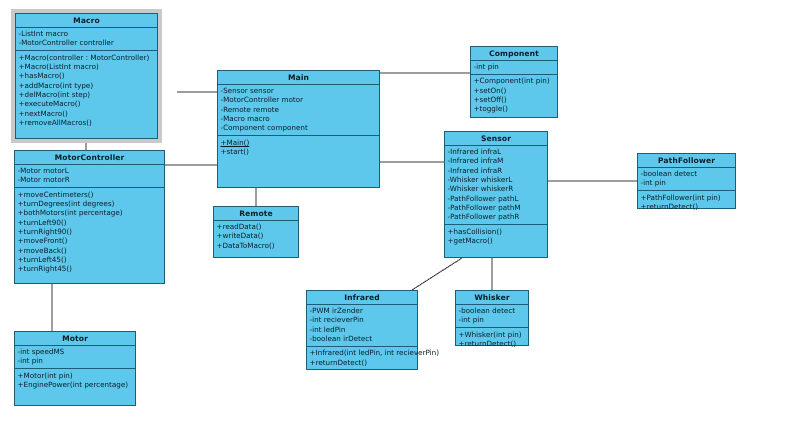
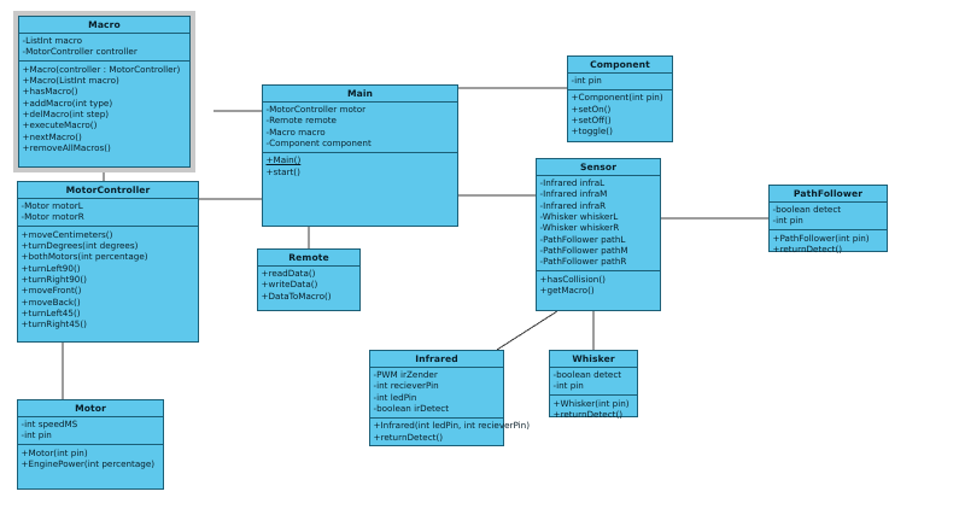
  Macro
  -ListInt macro
  -MotorController controller
  +Macro(controller : MotorController)
  +Macro(ListInt macro)
  +hasMacro()
  +addMacro(int type)
  +delMacro(int step)
  +executeMacro()
  +nextMacro()
  +removeAllMacros()
  MotorController
  -Motor motorL
  -Motor motorR
  +moveCentimeters()
  +turnDegrees(int degrees)
  +bothMotors(int percentage)
  +turnLeft90()
  +turnRight90()
  +moveFront()
  +moveBack()
  +turnLeft45()
  +turnRight45()
  Motor
  -int speedMS
  -int pin
  +Motor(int pin)
  +EnginePower(int percentage)
  Main
- -Sensor sensor
  -MotorController motor
  -Remote remote
  -Macro macro
  -Component component
  +Main()
  +start()
  Remote
  +readData()
  +writeData()
  +DataToMacro()
  Component
  -int pin
  +Component(int pin)
  +setOn()
  +setOff()
  +toggle()
  Sensor
  -Infrared infraL
  -Infrared infraM
  -Infrared infraR
  -Whisker whiskerL
  -Whisker whiskerR
  -PathFollower pathL
  -PathFollower pathM
  -PathFollower pathR
  +hasCollision()
  +getMacro()
  PathFollower
  -boolean detect
  -int pin
  +PathFollower(int pin)
  +returnDetect()
  Infrared
  -PWM irZender
  -int recieverPin
  -int ledPin
  -boolean irDetect
  +Infrared(int ledPin, int recieverPin)
  +returnDetect()
  Whisker
  -boolean detect
  -int pin
  +Whisker(int pin)
  +returnDetect()
